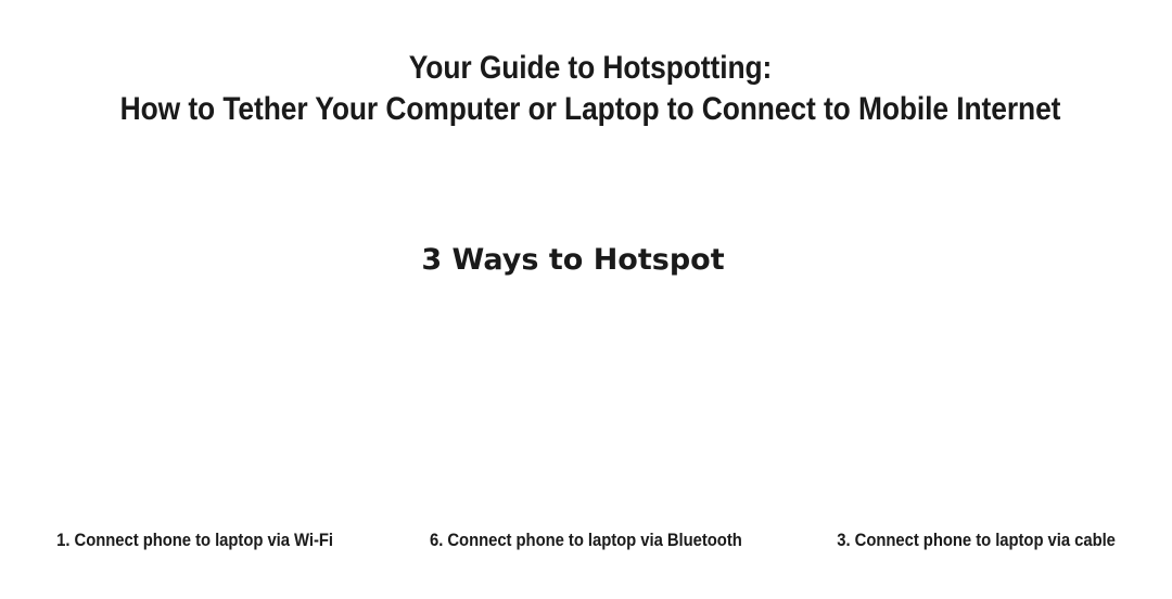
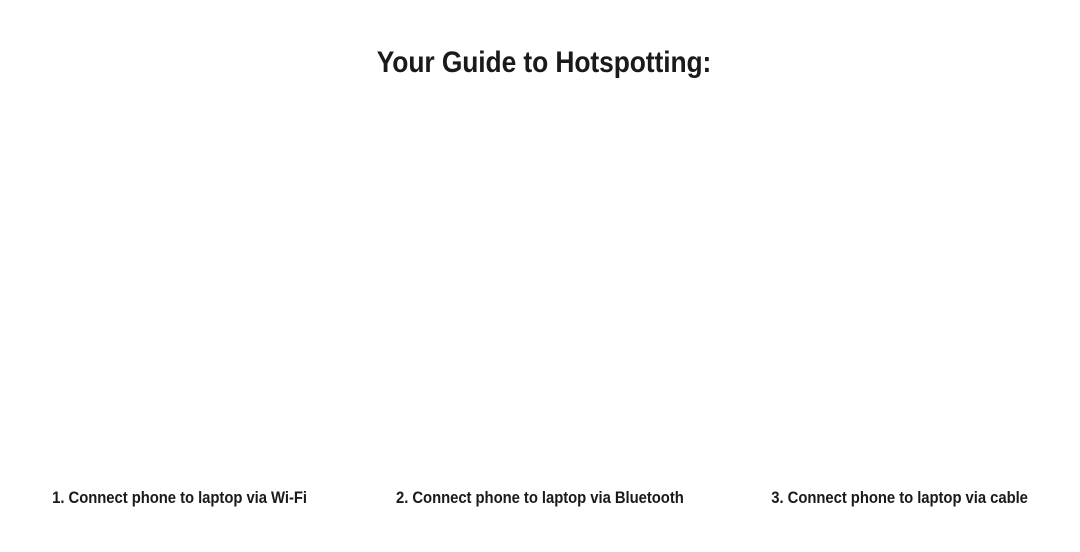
  Your Guide to Hotspotting:
- How to Tether Your Computer or Laptop to Connect to Mobile Internet
- 3 Ways to Hotspot
  1. Connect phone to laptop via Wi-Fi
- 6. Connect phone to laptop via Bluetooth
+ 2. Connect phone to laptop via Bluetooth
  3. Connect phone to laptop via cable
